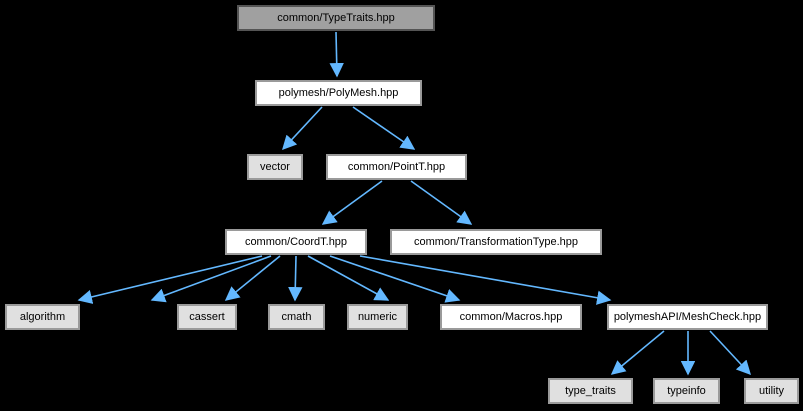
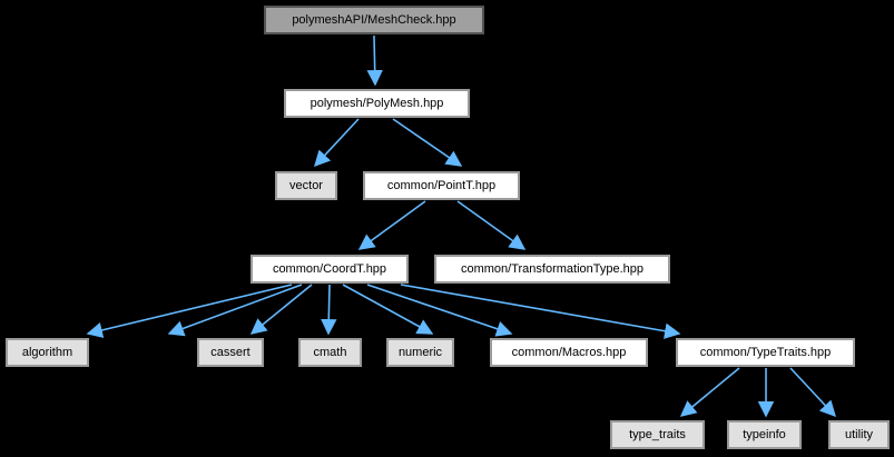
- common/TypeTraits.hpp
+ polymeshAPI/MeshCheck.hpp
  polymesh/PolyMesh.hpp
  vector
  common/PointT.hpp
  common/CoordT.hpp
  common/TransformationType.hpp
  algorithm
  cassert
  cmath
  numeric
  common/Macros.hpp
- polymeshAPI/MeshCheck.hpp
+ common/TypeTraits.hpp
  type_traits
  typeinfo
  utility
